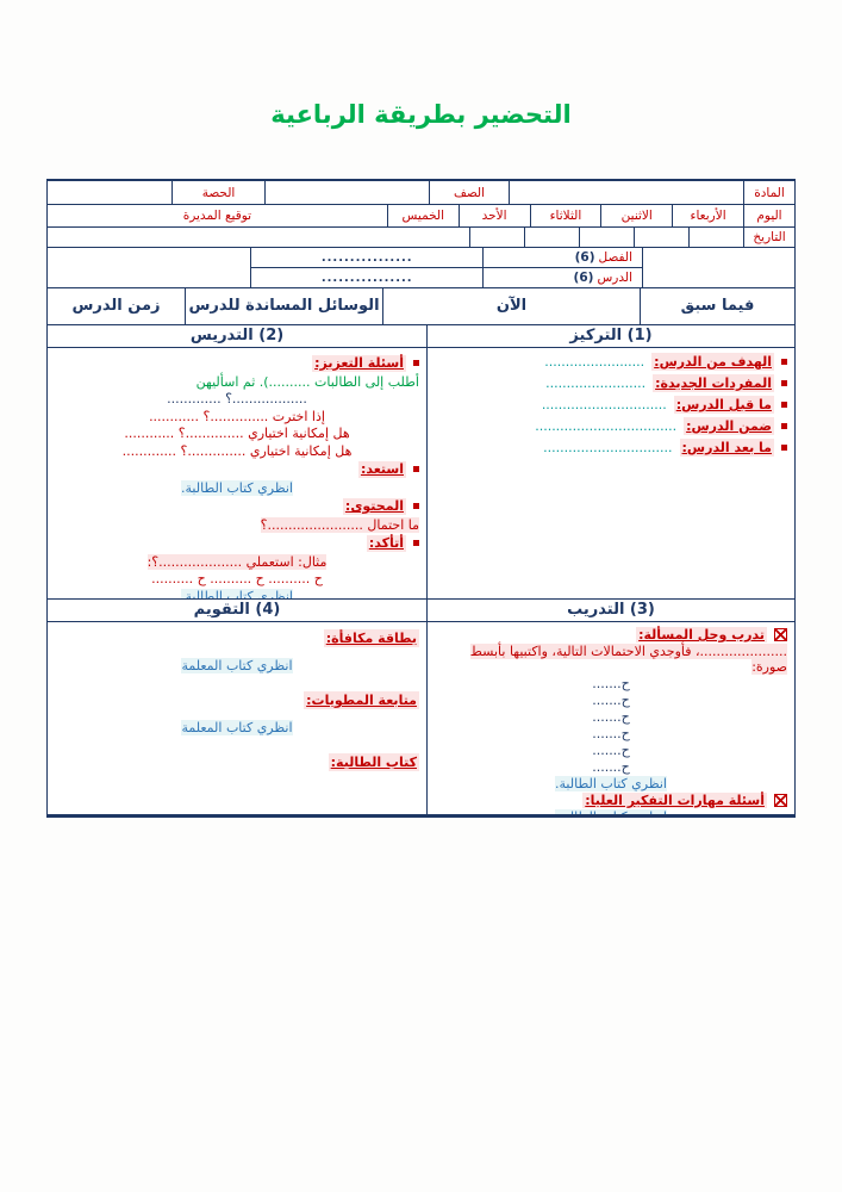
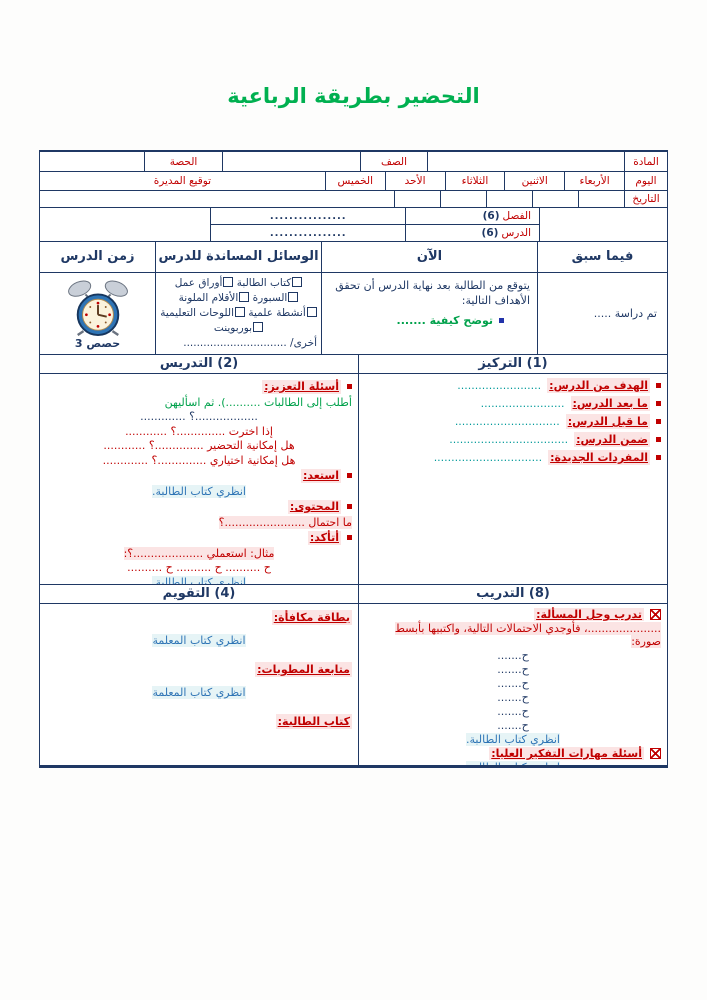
  التحضير بطريقة الرباعية
  المادة
  الصف
  الحصة
  اليوم
  الأربعاء
  الاثنين
  الثلاثاء
  الأحد
  الخميس
  توقيع المديرة
  التاريخ
  الفصل
  (6)
  ................
  الدرس
  (6)
  ................
  فيما سبق
  الآن
  الوسائل المساندة للدرس
  زمن الدرس
+ تم دراسة .....
+ يتوقع من الطالبة بعد نهاية الدرس أن تحقق الأهداف التالية:
+ توضح كيفية .......
+ كتاب الطالبة أوراق عمل السبورة الأقلام الملونة أنشطة علمية اللوحات التعليمية بوربوينت
+ أخرى/ ...............................
+ 3 حصص
  (1) التركيز
  (2) التدريس
  الهدف من الدرس:
  ........................
- المفردات الجديدة:
+ ما بعد الدرس:
  ........................
  ما قبل الدرس:
  ..............................
  ضمن الدرس:
  ..................................
- ما بعد الدرس:
+ المفردات الجديدة:
  ...............................
  أسئلة التعزيز:
  أطلب إلى الطالبات ..........). ثم اسأليهن
  ..................؟ .............
  إذا اخترت ..............؟ ............
- هل إمكانية اختياري ..............؟ ............
+ هل إمكانية التحضير ..............؟ ............
  هل إمكانية اختياري ..............؟ .............
  استعد:
  انظري كتاب الطالبة.
  المحتوى:
  ما احتمال .......................؟
  أتأكد:
  مثال: استعملي ....................؟:
  ح .......... ح .......... ح ..........
  انظري كتاب الطالبة.
- (3) التدريب
+ (8) التدريب
  (4) التقويم
  تدرب وحل المسألة:
  .....................، فأوجدي الاحتمالات التالية، واكتبيها بأبسط صورة:
  ح.......
  ح.......
  ح.......
  ح.......
  ح.......
  ح.......
  انظري كتاب الطالبة.
  أسئلة مهارات التفكير العليا:
  بطاقة مكافأة:
  انظري كتاب المعلمة
  متابعة المطويات:
  انظري كتاب المعلمة
  كتاب الطالبة:
